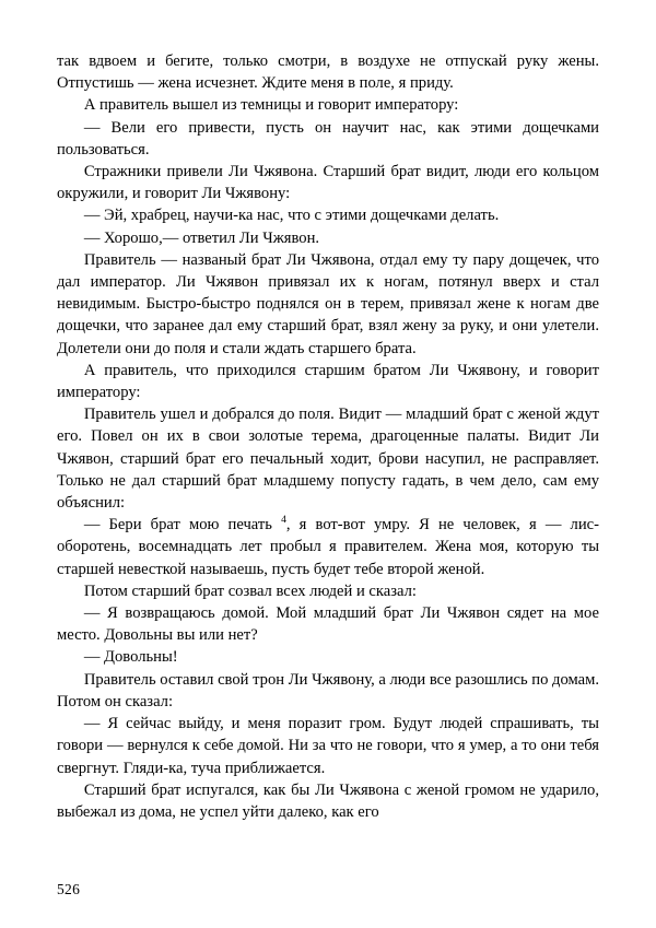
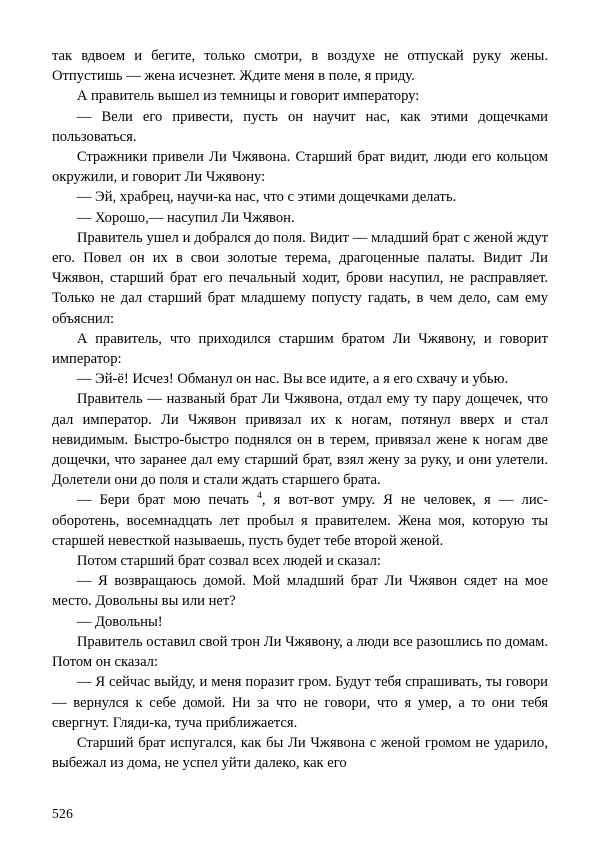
  так вдвоем и бегите, только смотри, в воздухе не отпускай руку жены. Отпустишь — жена исчезнет. Ждите меня в поле, я приду.
  А правитель вышел из темницы и говорит императору:
  — Вели его привести, пусть он научит нас, как этими дощечками пользоваться.
  Стражники привели Ли Чжявона. Старший брат видит, люди его кольцом окружили, и говорит Ли Чжявону:
  — Эй, храбрец, научи-ка нас, что с этими дощечками делать.
- — Хорошо,— ответил Ли Чжявон.
+ — Хорошо,— насупил Ли Чжявон.
- Правитель — названый брат Ли Чжявона, отдал ему ту пару дощечек, что дал император. Ли Чжявон привязал их к ногам, потянул вверх и стал невидимым. Быстро-быстро поднялся он в терем, привязал жене к ногам две дощечки, что заранее дал ему старший брат, взял жену за руку, и они улетели. Долетели они до поля и стали ждать старшего брата.
+ Правитель ушел и добрался до поля. Видит — младший брат с женой ждут его. Повел он их в свои золотые терема, драгоценные палаты. Видит Ли Чжявон, старший брат его печальный ходит, брови насупил, не расправляет. Только не дал старший брат младшему попусту гадать, в чем дело, сам ему объяснил:
- А правитель, что приходился старшим братом Ли Чжявону, и говорит императору:
+ А правитель, что приходился старшим братом Ли Чжявону, и говорит император:
+ — Эй-ё! Исчез! Обманул он нас. Вы все идите, а я его схвачу и убью.
- Правитель ушел и добрался до поля. Видит — младший брат с женой ждут его. Повел он их в свои золотые терема, драгоценные палаты. Видит Ли Чжявон, старший брат его печальный ходит, брови насупил, не расправляет. Только не дал старший брат младшему попусту гадать, в чем дело, сам ему объяснил:
+ Правитель — названый брат Ли Чжявона, отдал ему ту пару дощечек, что дал император. Ли Чжявон привязал их к ногам, потянул вверх и стал невидимым. Быстро-быстро поднялся он в терем, привязал жене к ногам две дощечки, что заранее дал ему старший брат, взял жену за руку, и они улетели. Долетели они до поля и стали ждать старшего брата.
  — Бери брат мою печать 4, я вот-вот умру. Я не человек, я — лис-оборотень, восемнадцать лет пробыл я правителем. Жена моя, которую ты старшей невесткой называешь, пусть будет тебе второй женой.
  Потом старший брат созвал всех людей и сказал:
  — Я возвращаюсь домой. Мой младший брат Ли Чжявон сядет на мое место. Довольны вы или нет?
  — Довольны!
  Правитель оставил свой трон Ли Чжявону, а люди все разошлись по домам. Потом он сказал:
- — Я сейчас выйду, и меня поразит гром. Будут людей спрашивать, ты говори — вернулся к себе домой. Ни за что не говори, что я умер, а то они тебя свергнут. Гляди-ка, туча приближается.
+ — Я сейчас выйду, и меня поразит гром. Будут тебя спрашивать, ты говори — вернулся к себе домой. Ни за что не говори, что я умер, а то они тебя свергнут. Гляди-ка, туча приближается.
  Старший брат испугался, как бы Ли Чжявона с женой громом не ударило, выбежал из дома, не успел уйти далеко, как его
  526
